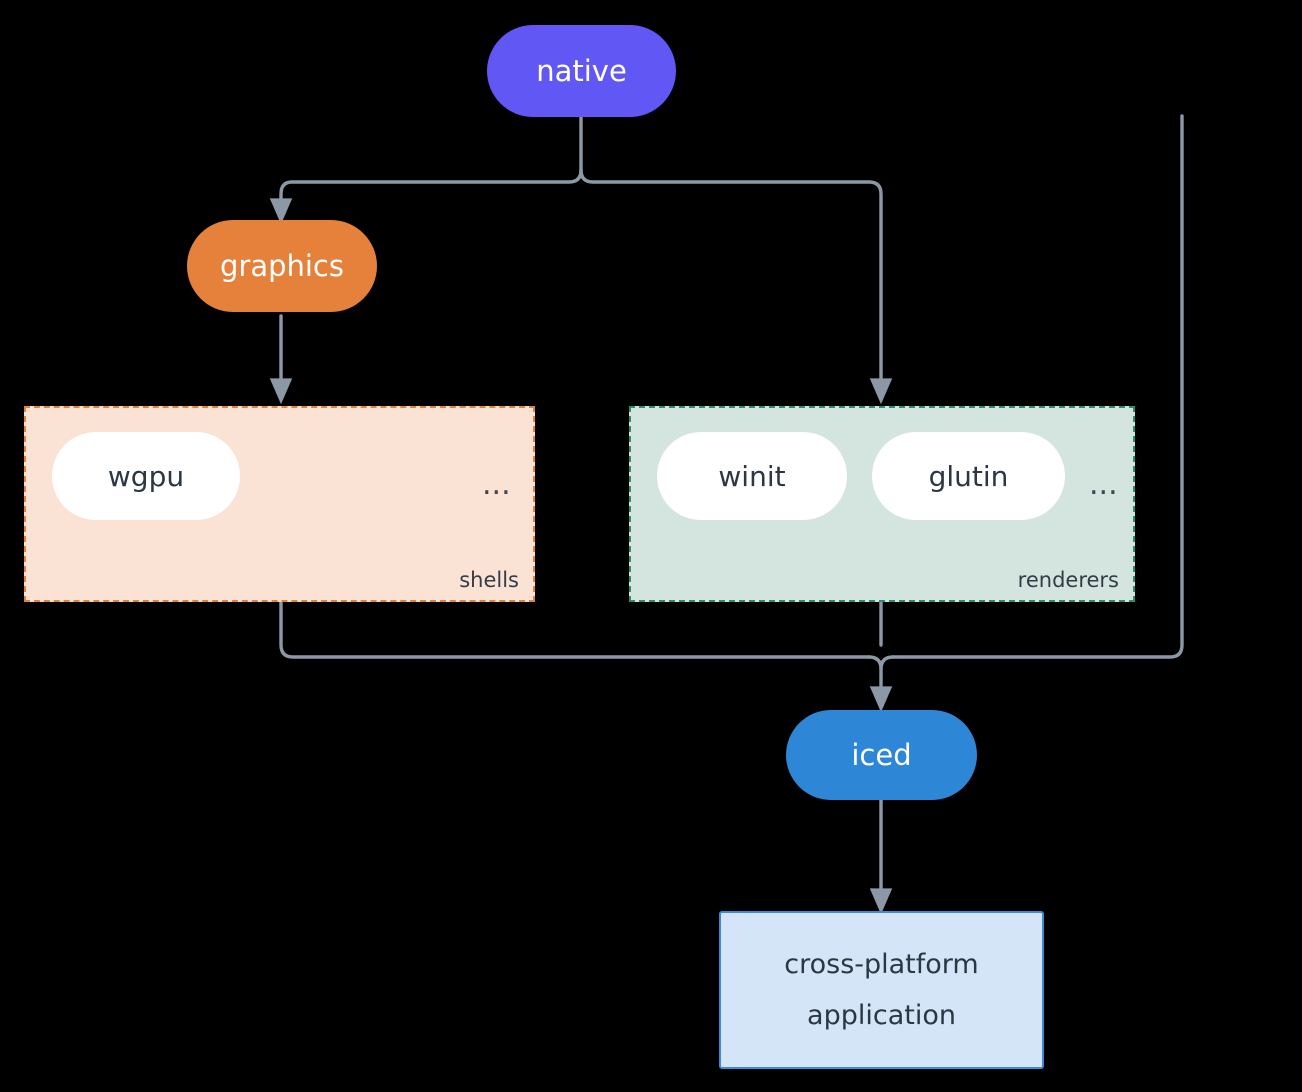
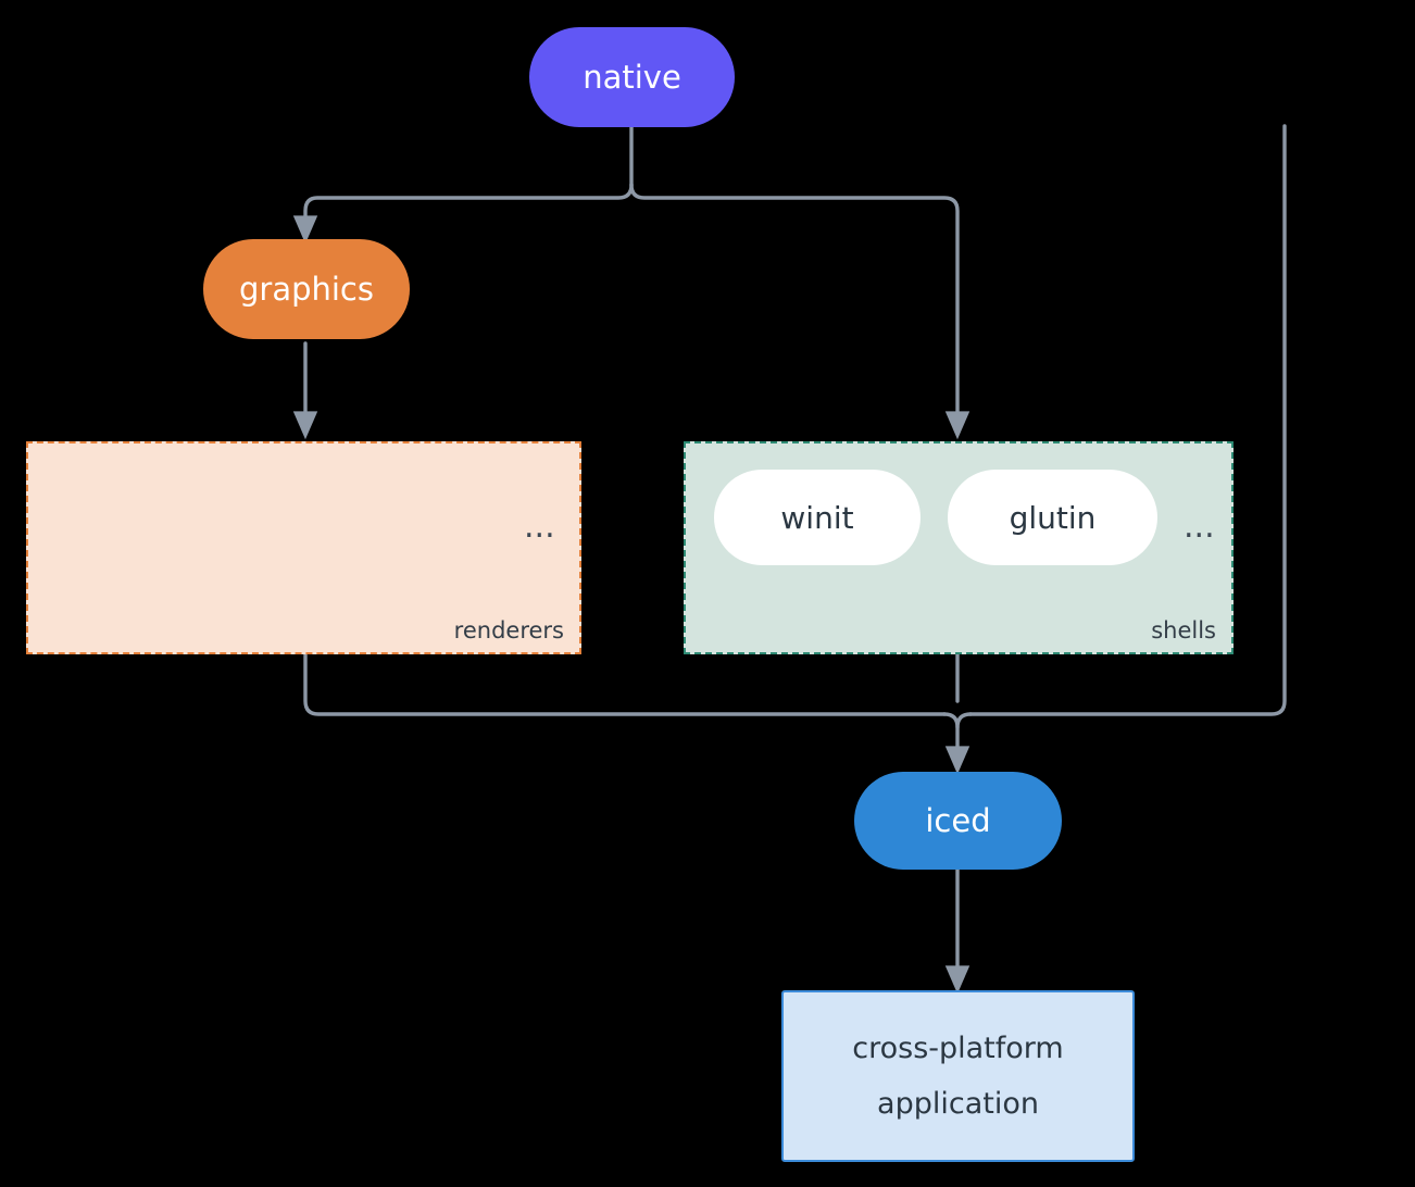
  native
  graphics
- wgpu
  ...
- shells
+ renderers
  winit
  glutin
  ...
- renderers
+ shells
  iced
  cross-platform
  application
